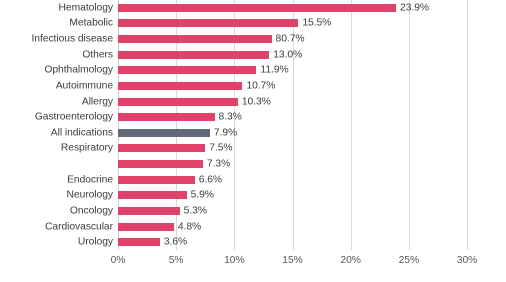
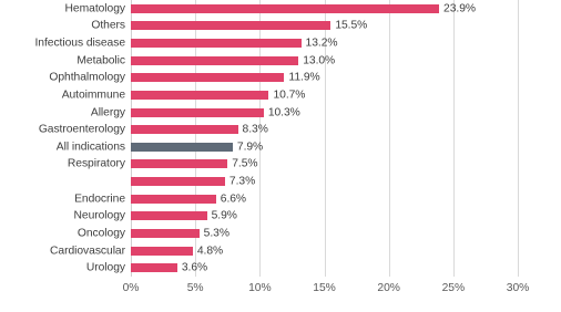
  Hematology
  23.9%
- Metabolic
+ Others
  15.5%
  Infectious disease
- 80.7%
+ 13.2%
- Others
+ Metabolic
  13.0%
  Ophthalmology
  11.9%
  Autoimmune
  10.7%
  Allergy
  10.3%
  Gastroenterology
  8.3%
  All indications
  7.9%
  Respiratory
  7.5%
  7.3%
  Endocrine
  6.6%
  Neurology
  5.9%
  Oncology
  5.3%
  Cardiovascular
  4.8%
  Urology
  3.6%
  0%
  5%
  10%
  15%
  20%
  25%
  30%
